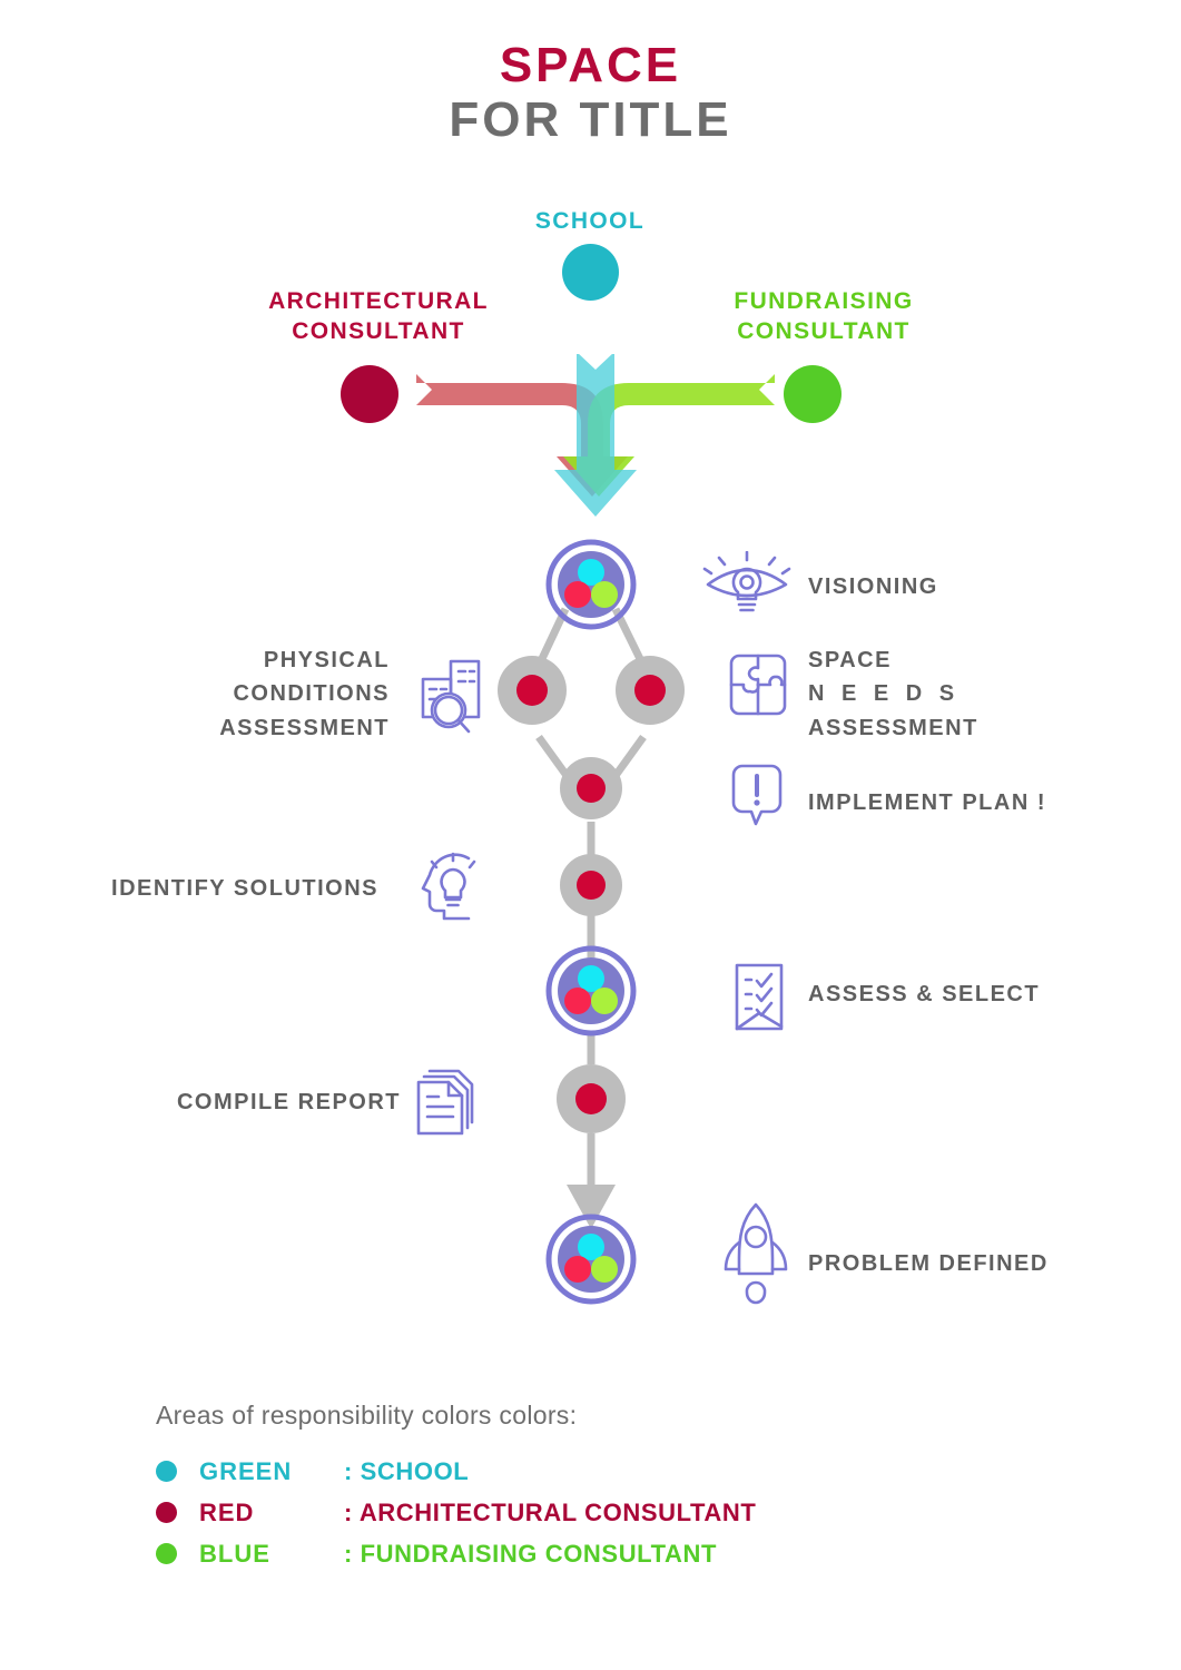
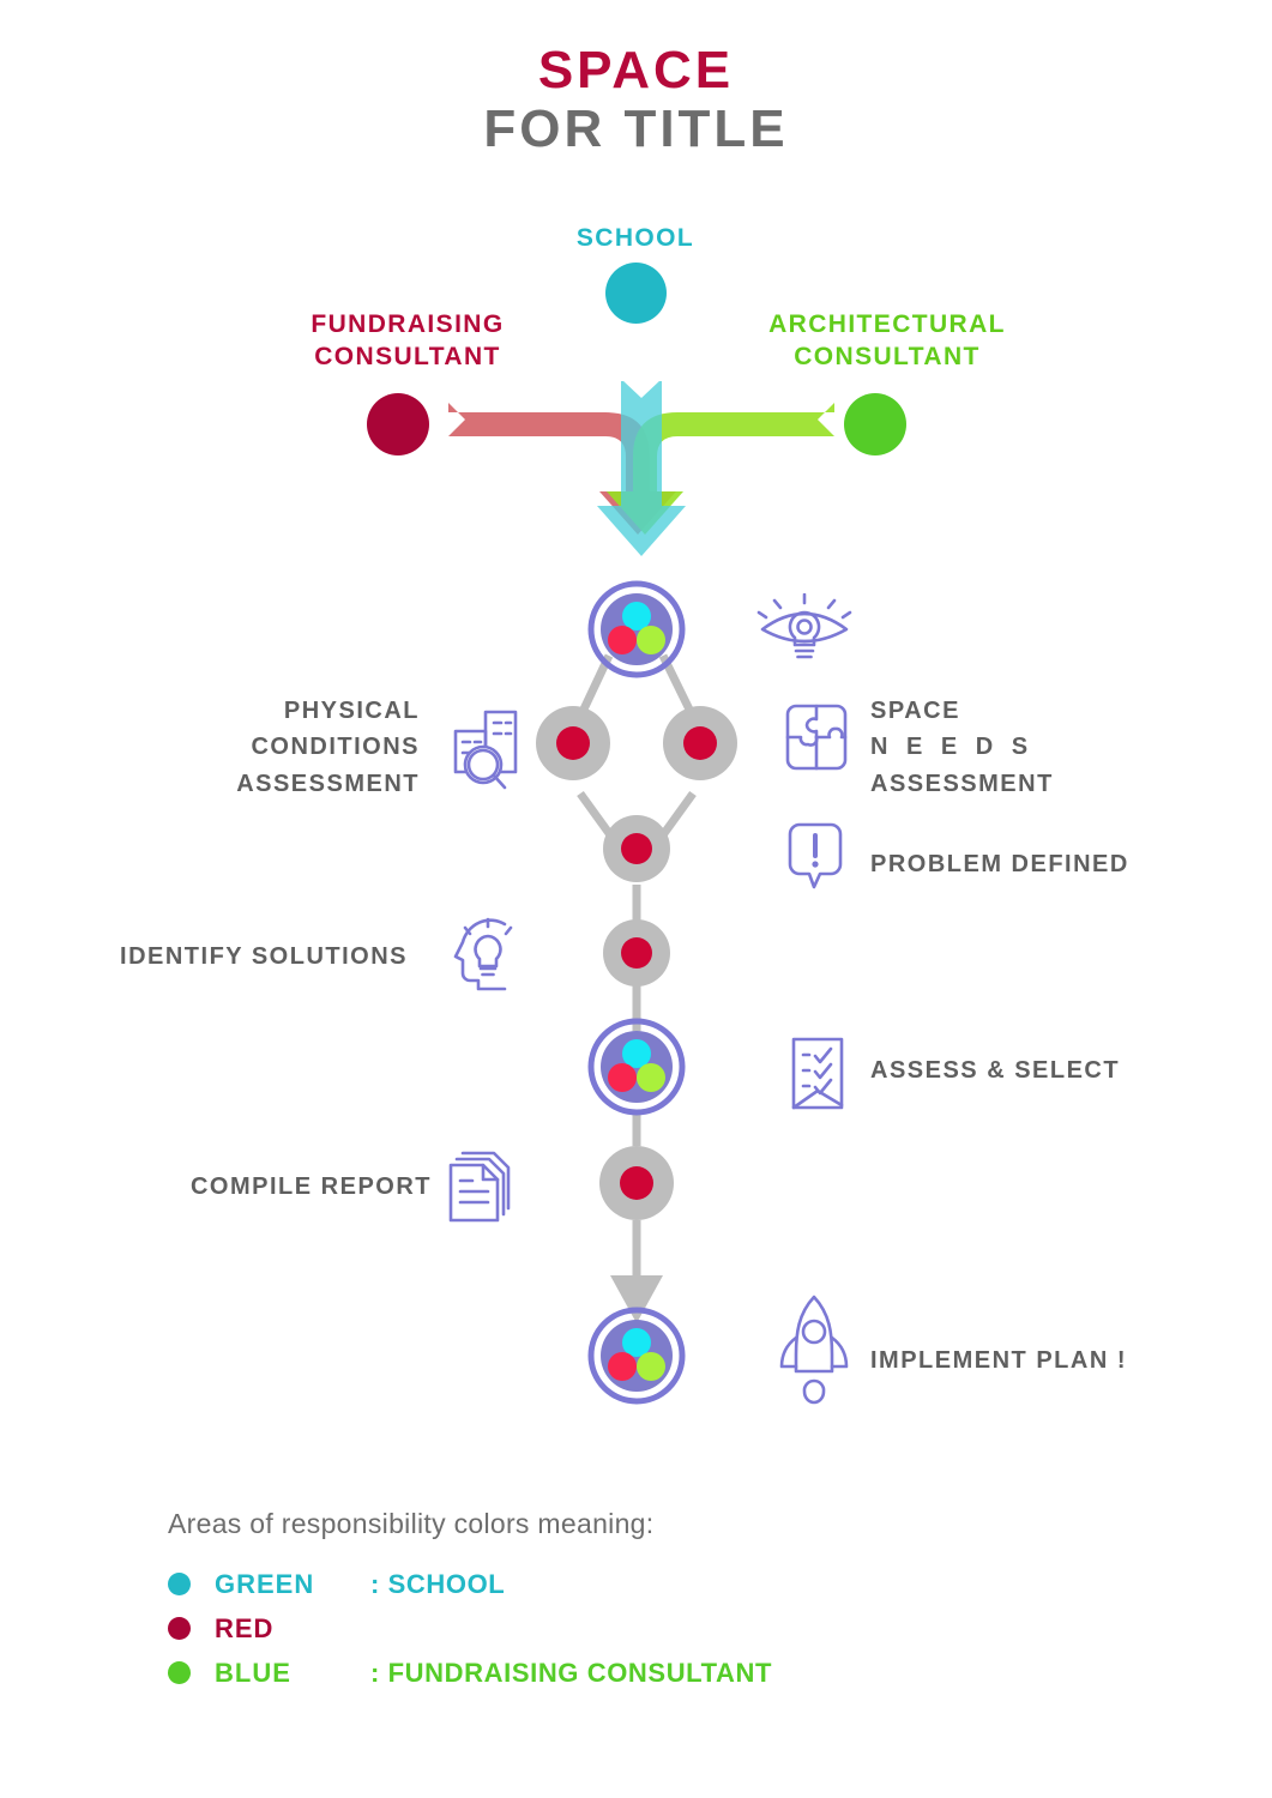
  SPACE
  FOR TITLE
  SCHOOL
- ARCHITECTURAL
+ FUNDRAISING
  CONSULTANT
- FUNDRAISING
+ ARCHITECTURAL
  CONSULTANT
- VISIONING
  PHYSICAL
  CONDITIONS
  ASSESSMENT
  SPACE
  N E E D S
  ASSESSMENT
- IMPLEMENT PLAN !
+ PROBLEM DEFINED
  IDENTIFY SOLUTIONS
  ASSESS & SELECT
  COMPILE REPORT
- PROBLEM DEFINED
+ IMPLEMENT PLAN !
- Areas of responsibility colors colors:
+ Areas of responsibility colors meaning:
  GREEN
  : SCHOOL
  RED
- : ARCHITECTURAL CONSULTANT
  BLUE
  : FUNDRAISING CONSULTANT
